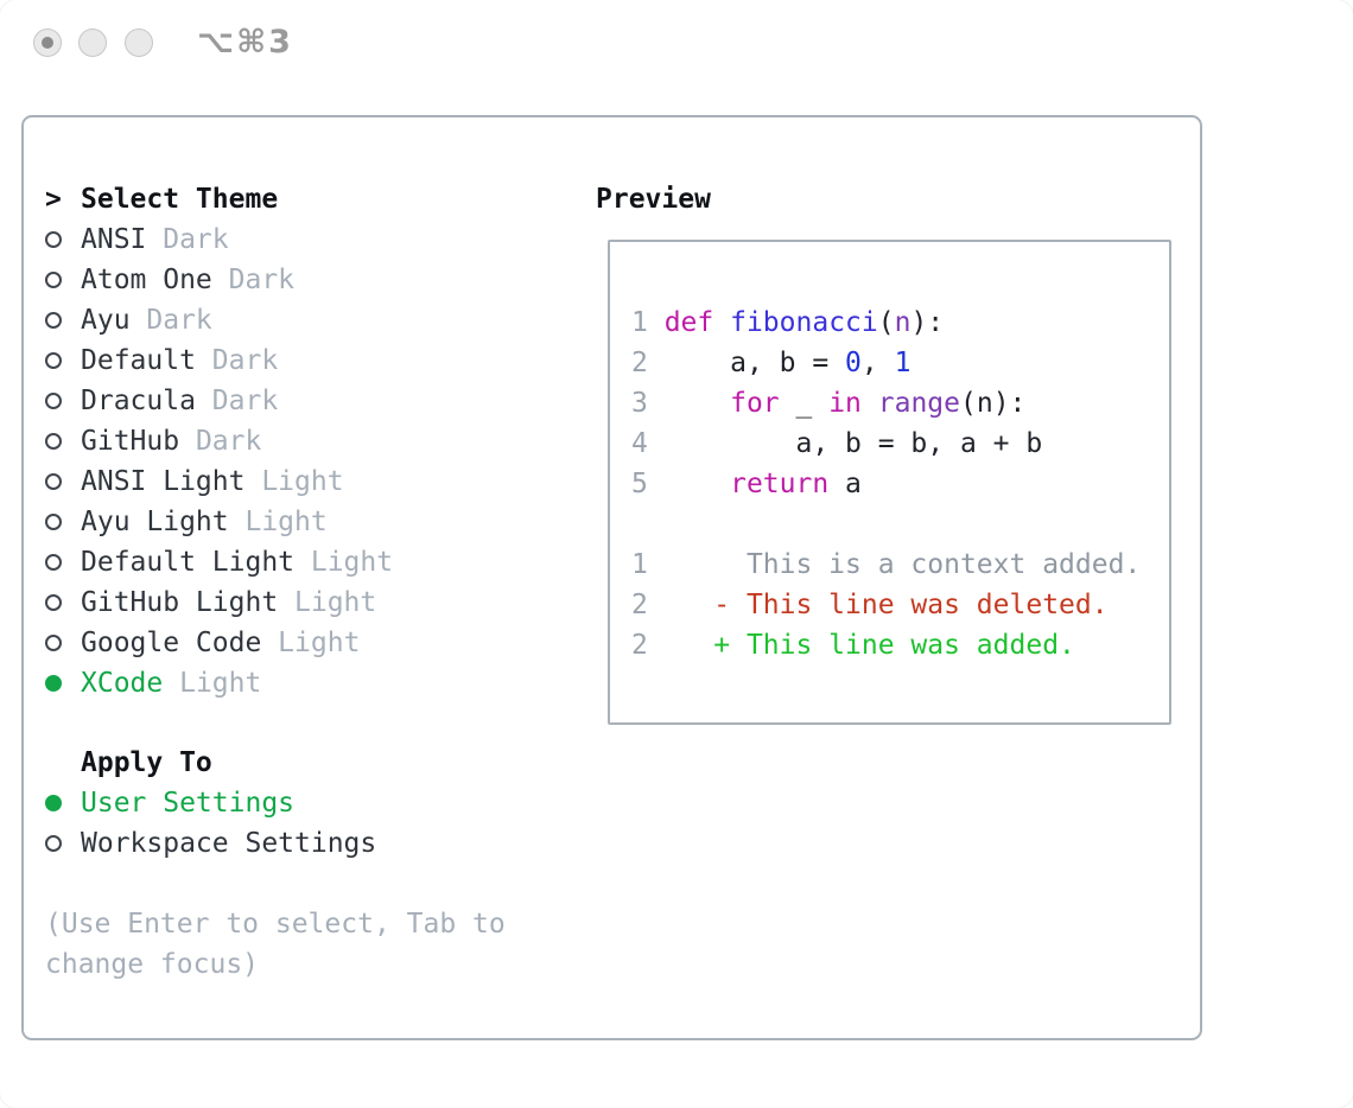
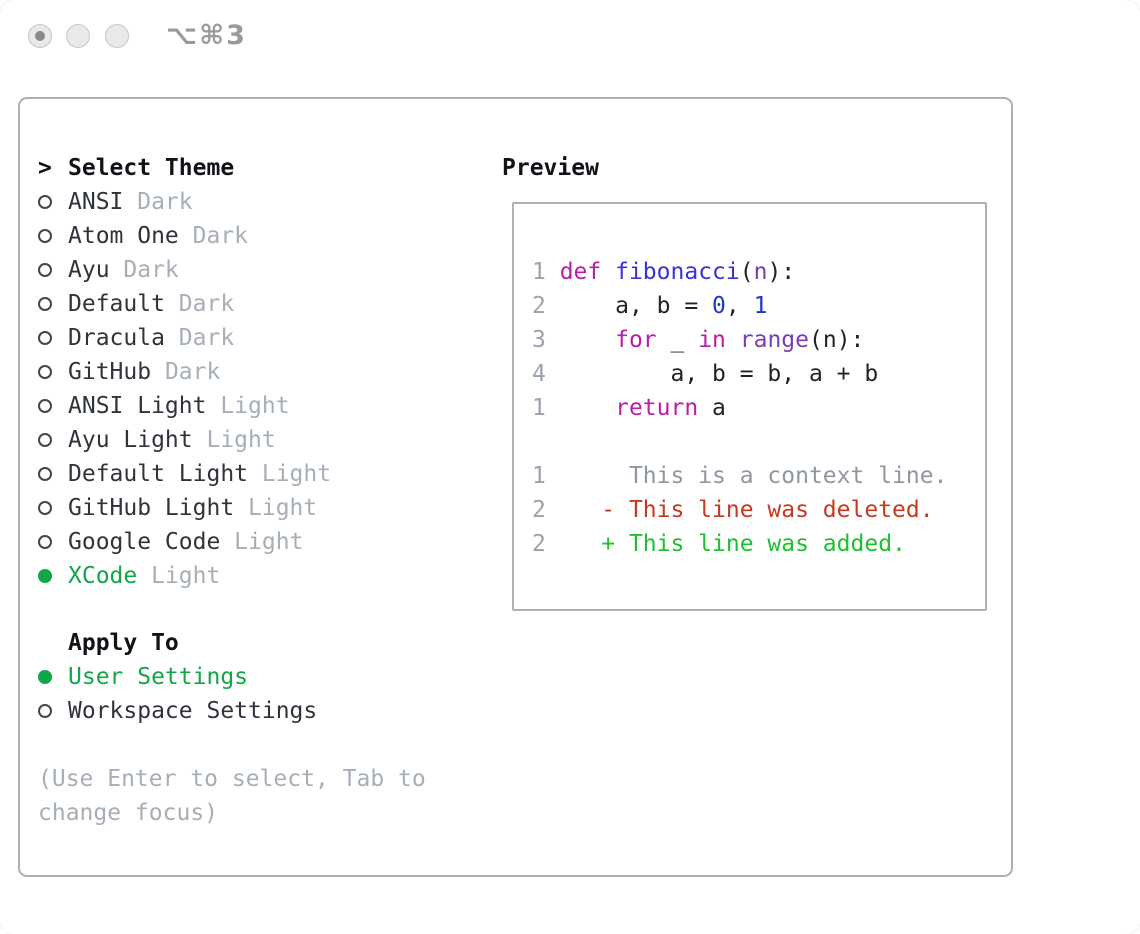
  ⌥⌘3
  >
  Select Theme
  ANSI
  Dark
  Atom One
  Dark
  Ayu
  Dark
  Default
  Dark
  Dracula
  Dark
  GitHub
  Dark
  ANSI Light
  Light
  Ayu Light
  Light
  Default Light
  Light
  GitHub Light
  Light
  Google Code
  Light
  XCode
  Light
  Apply To
  User Settings
  Workspace Settings
  (Use Enter to select, Tab to change focus)
  Preview
  1 def fibonacci(n):
  2 a, b = 0, 1
  3 for _ in range(n):
  4 a, b = b, a + b
- 5 return a
+ 1 return a
- 1 This is a context added.
+ 1 This is a context line.
  2 - This line was deleted.
  2 + This line was added.
